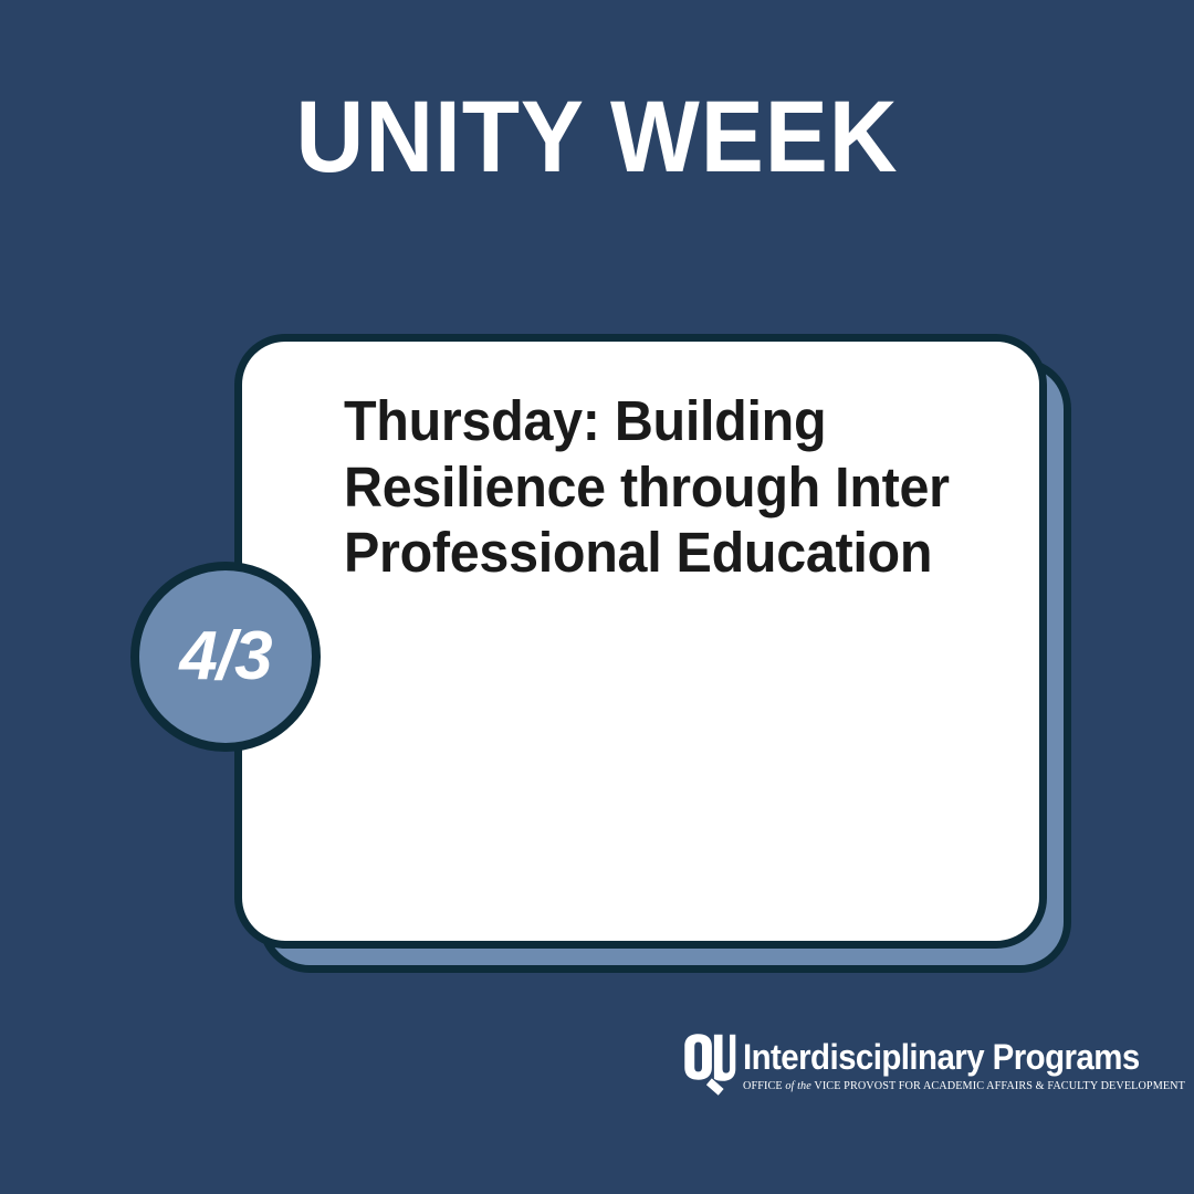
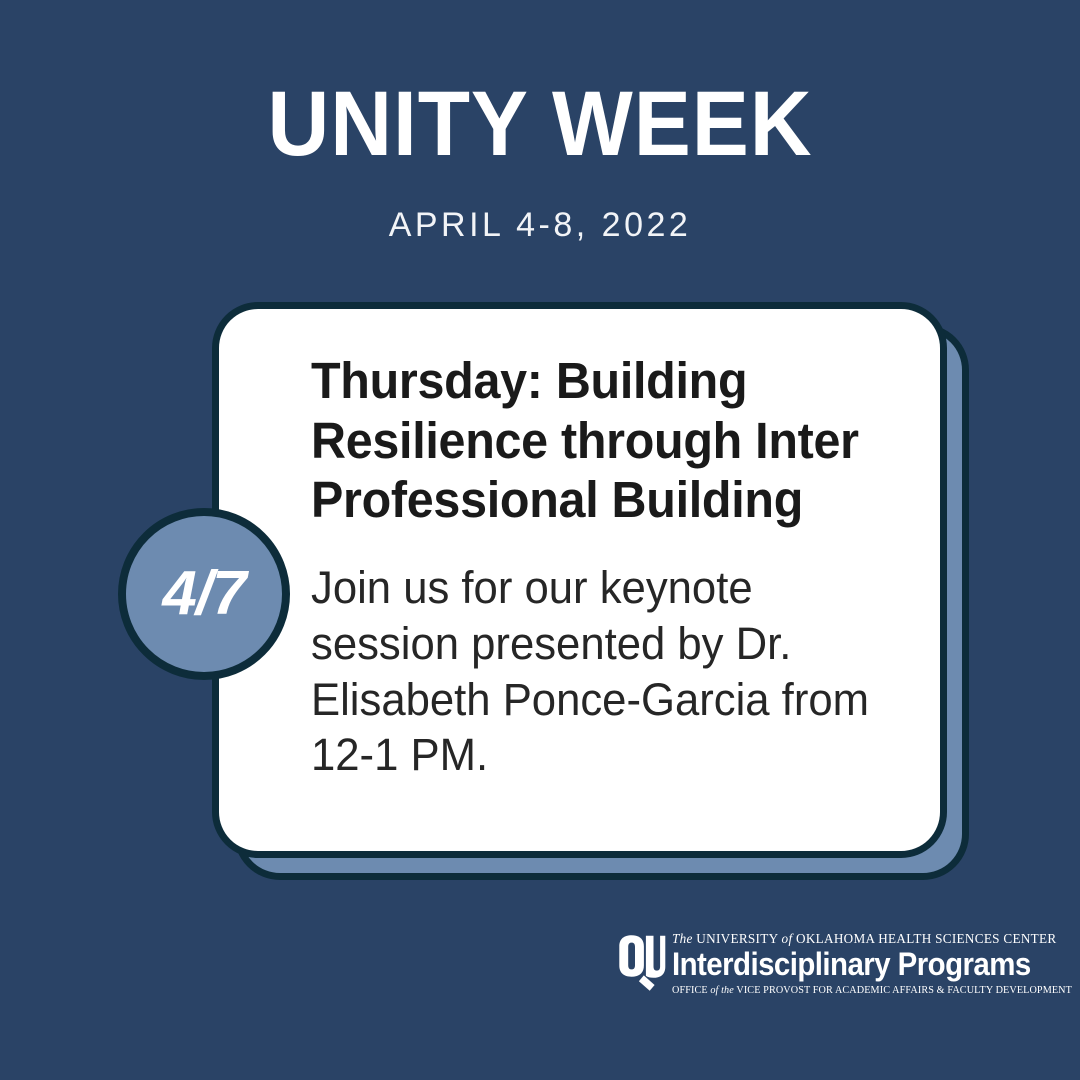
  UNITY WEEK
+ APRIL 4-8, 2022
- Thursday: Building Resilience through Inter Professional Education
+ Thursday: Building Resilience through Inter Professional Building
+ Join us for our keynote session presented by Dr. Elisabeth Ponce-Garcia from 12-1 PM.
- 4/3
+ 4/7
+ The UNIVERSITY of OKLAHOMA HEALTH SCIENCES CENTER
  Interdisciplinary Programs
  OFFICE of the VICE PROVOST FOR ACADEMIC AFFAIRS & FACULTY DEVELOPMENT
